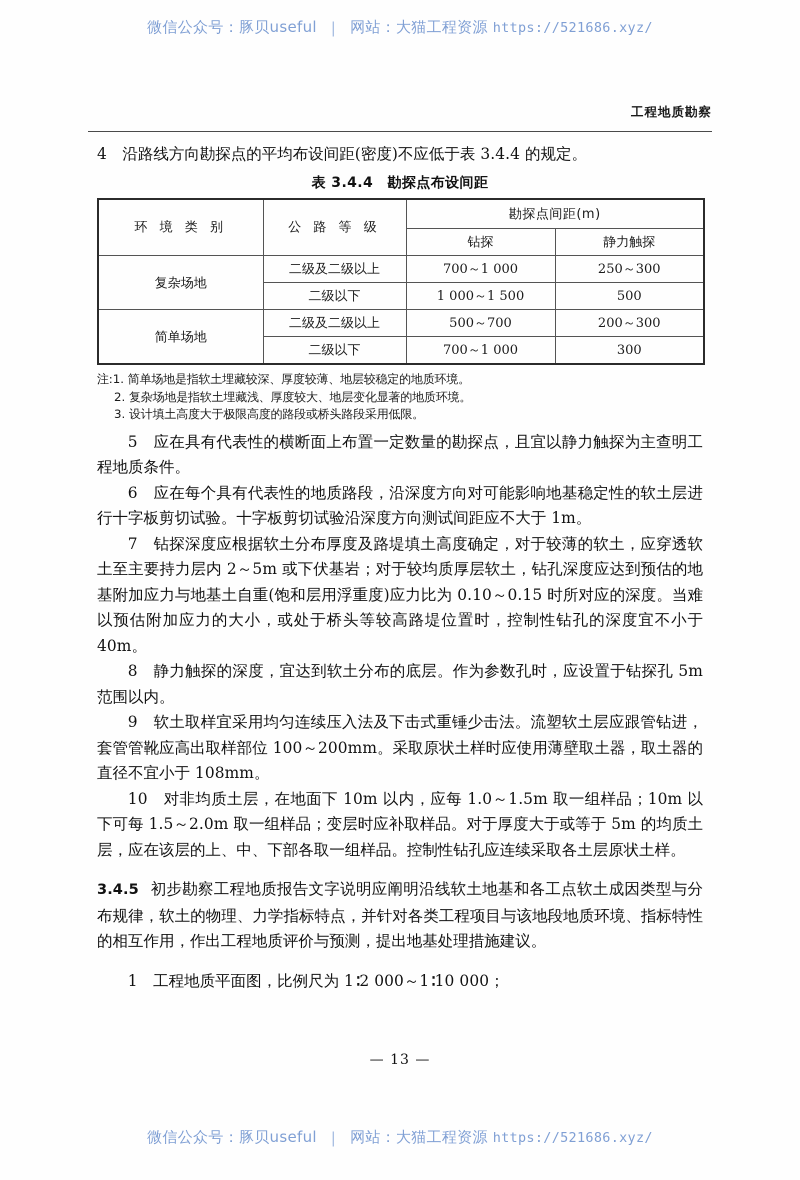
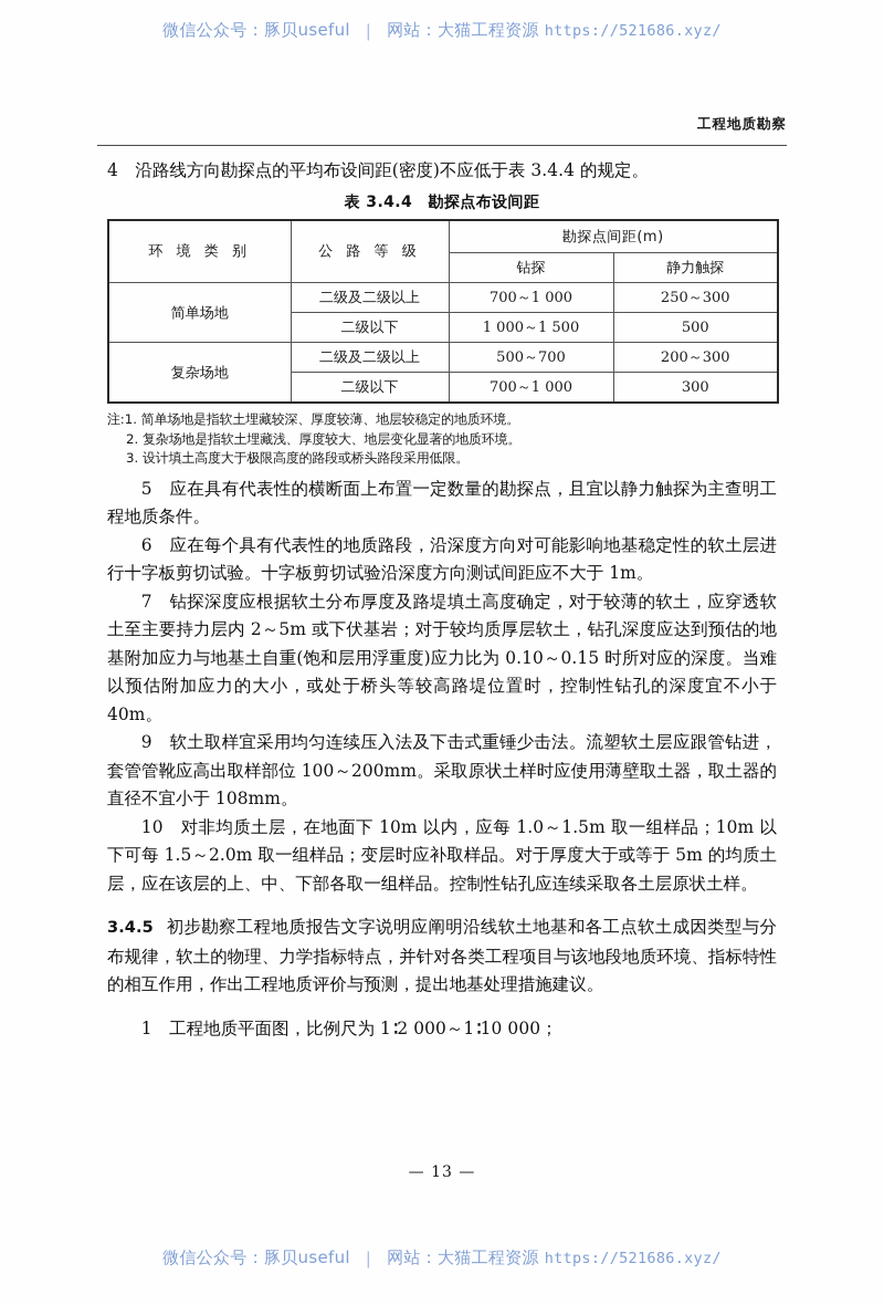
  微信公众号：豚贝useful | 网站：大猫工程资源 https://521686.xyz/
  工程地质勘察
  4 沿路线方向勘探点的平均布设间距(密度)不应低于表 3.4.4 的规定。
  表 3.4.4 勘探点布设间距
  环 境 类 别	公 路 等 级	勘探点间距(m)
  钻探	静力触探
- 复杂场地	二级及二级以上	700～1 000	250～300
+ 简单场地	二级及二级以上	700～1 000	250～300
  二级以下	1 000～1 500	500
- 简单场地	二级及二级以上	500～700	200～300
+ 复杂场地	二级及二级以上	500～700	200～300
  二级以下	700～1 000	300
  注:1. 简单场地是指软土埋藏较深、厚度较薄、地层较稳定的地质环境。
  2. 复杂场地是指软土埋藏浅、厚度较大、地层变化显著的地质环境。
  3. 设计填土高度大于极限高度的路段或桥头路段采用低限。
  5 应在具有代表性的横断面上布置一定数量的勘探点，且宜以静力触探为主查明工程地质条件。
  6 应在每个具有代表性的地质路段，沿深度方向对可能影响地基稳定性的软土层进行十字板剪切试验。十字板剪切试验沿深度方向测试间距应不大于 1m。
  7 钻探深度应根据软土分布厚度及路堤填土高度确定，对于较薄的软土，应穿透软土至主要持力层内 2～5m 或下伏基岩；对于较均质厚层软土，钻孔深度应达到预估的地基附加应力与地基土自重(饱和层用浮重度)应力比为 0.10～0.15 时所对应的深度。当难以预估附加应力的大小，或处于桥头等较高路堤位置时，控制性钻孔的深度宜不小于 40m。
- 8 静力触探的深度，宜达到软土分布的底层。作为参数孔时，应设置于钻探孔 5m 范围以内。
  9 软土取样宜采用均匀连续压入法及下击式重锤少击法。流塑软土层应跟管钻进，套管管靴应高出取样部位 100～200mm。采取原状土样时应使用薄壁取土器，取土器的直径不宜小于 108mm。
  10 对非均质土层，在地面下 10m 以内，应每 1.0～1.5m 取一组样品；10m 以下可每 1.5～2.0m 取一组样品；变层时应补取样品。对于厚度大于或等于 5m 的均质土层，应在该层的上、中、下部各取一组样品。控制性钻孔应连续采取各土层原状土样。
  3.4.5 初步勘察工程地质报告文字说明应阐明沿线软土地基和各工点软土成因类型与分布规律，软土的物理、力学指标特点，并针对各类工程项目与该地段地质环境、指标特性的相互作用，作出工程地质评价与预测，提出地基处理措施建议。
  1 工程地质平面图，比例尺为 1∶2 000～1∶10 000；
  — 13 —
  微信公众号：豚贝useful | 网站：大猫工程资源 https://521686.xyz/
